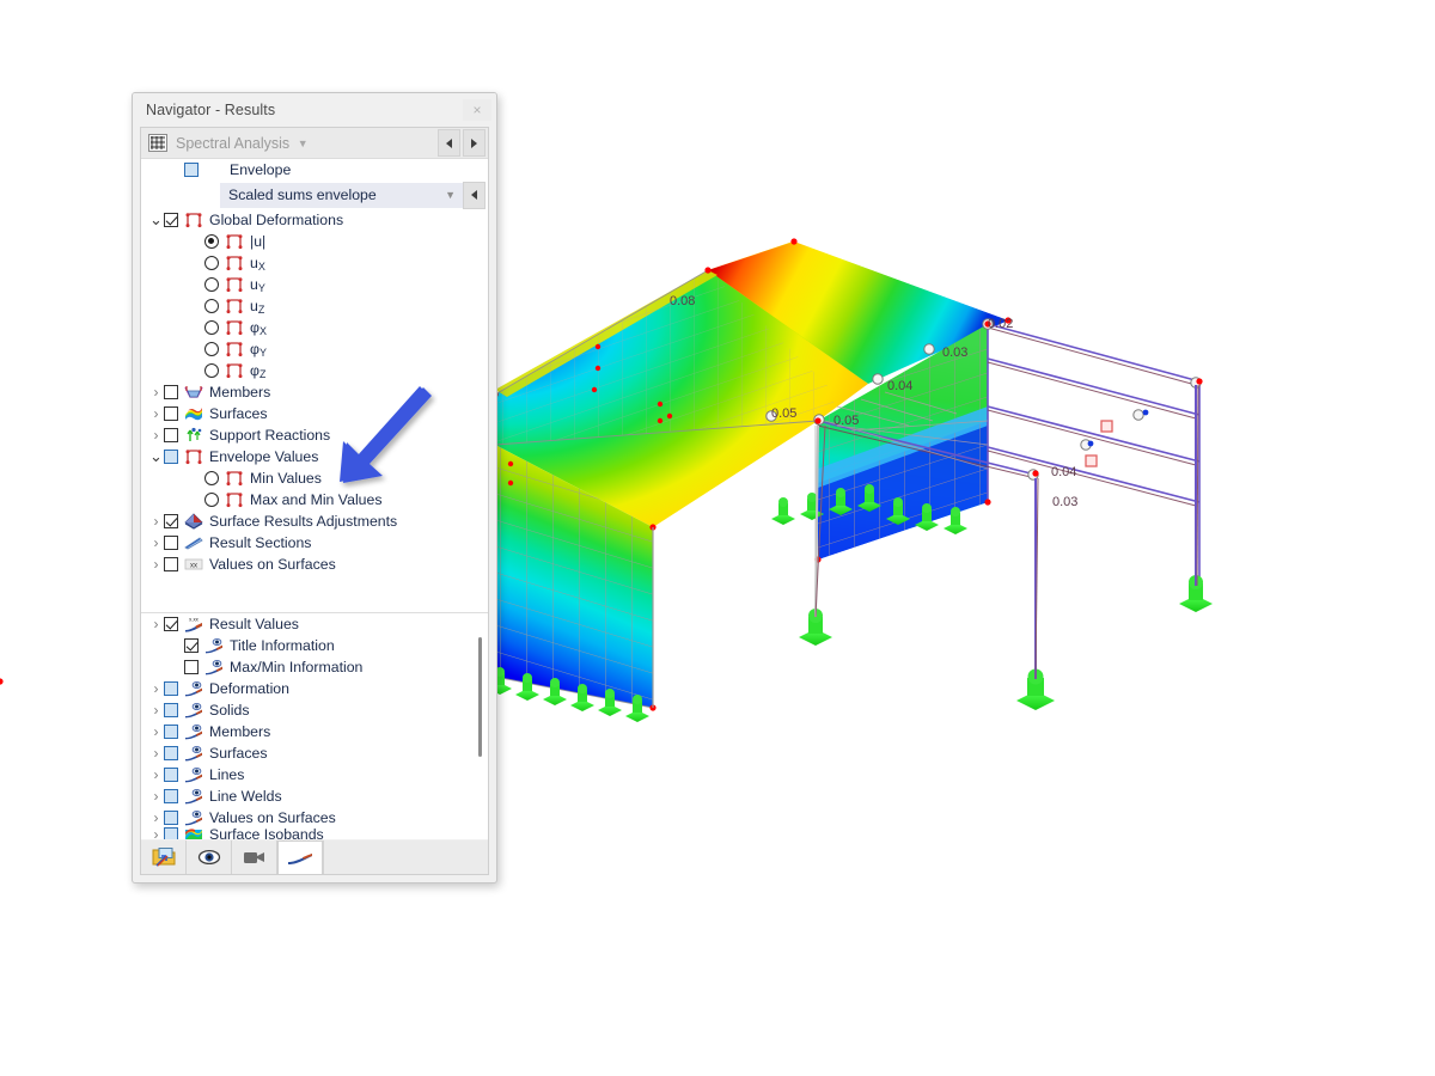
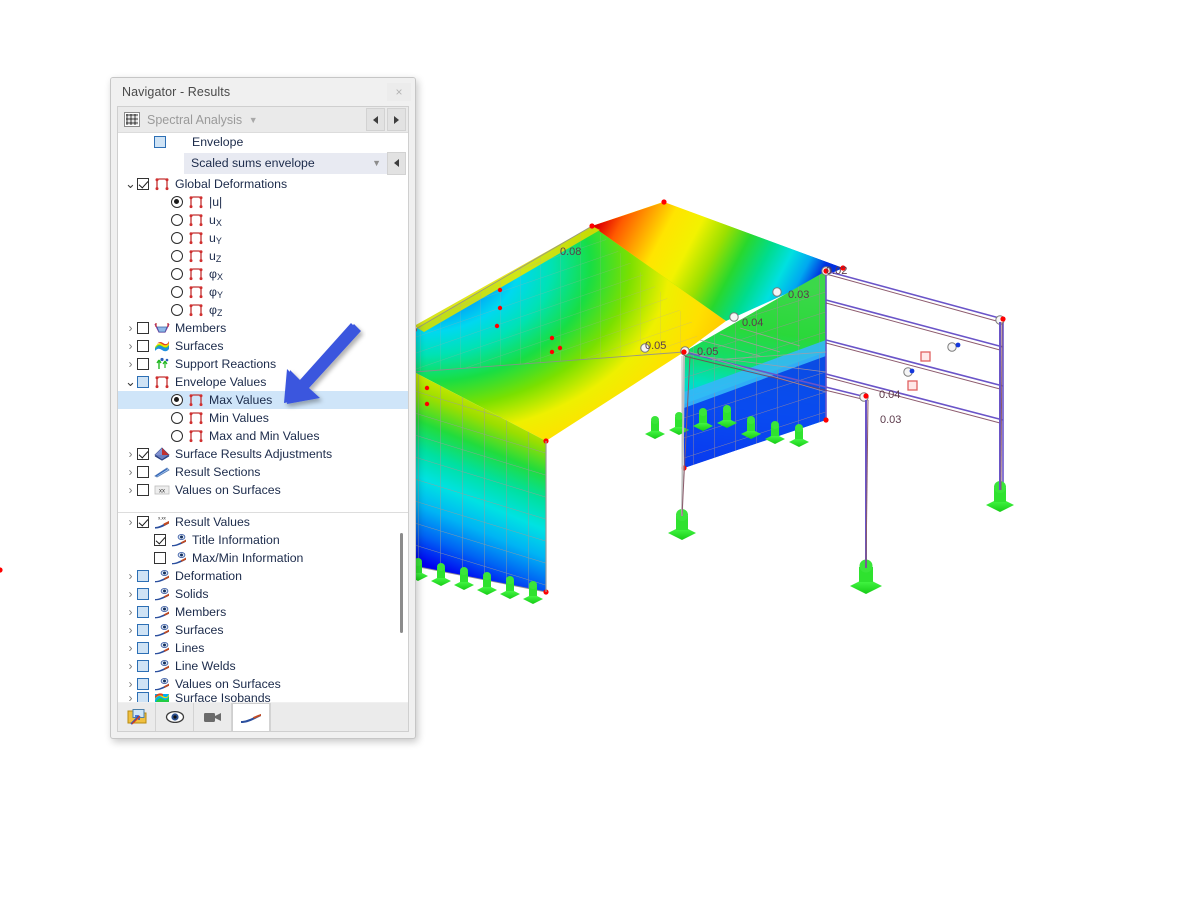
  0.08
  0.05
  0.05
  0.04
  0.03
  0.02
  0.04
  0.03
  Navigator - Results
  ×
  Spectral Analysis
  ▼
  Envelope
  Scaled sums envelope
  ▼
  ⌄
  Global Deformations
  |u|
  uX
  uY
  uZ
  φX
  φY
  φZ
  ›
  Members
  ›
  Surfaces
  ›
  Support Reactions
  ⌄
  Envelope Values
+ Max Values
  Min Values
  Max and Min Values
  ›
  Surface Results Adjustments
  ›
  Result Sections
  ›
  Values on Surfaces
  ›
  Result Values
  Title Information
  Max/Min Information
  ›
  Deformation
  ›
  Solids
  ›
  Members
  ›
  Surfaces
  ›
  Lines
  ›
  Line Welds
  ›
  Values on Surfaces
  ›
  Surface Isobands
